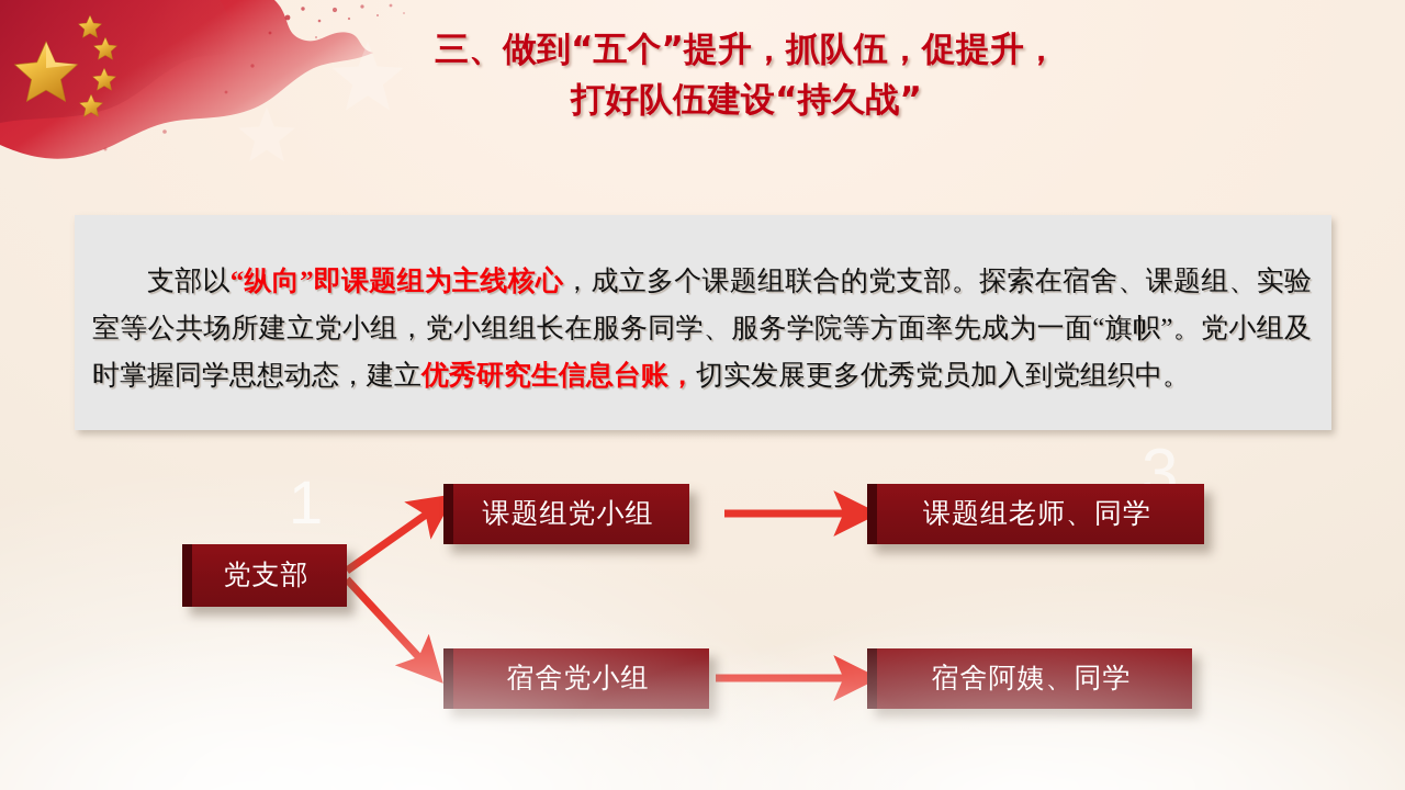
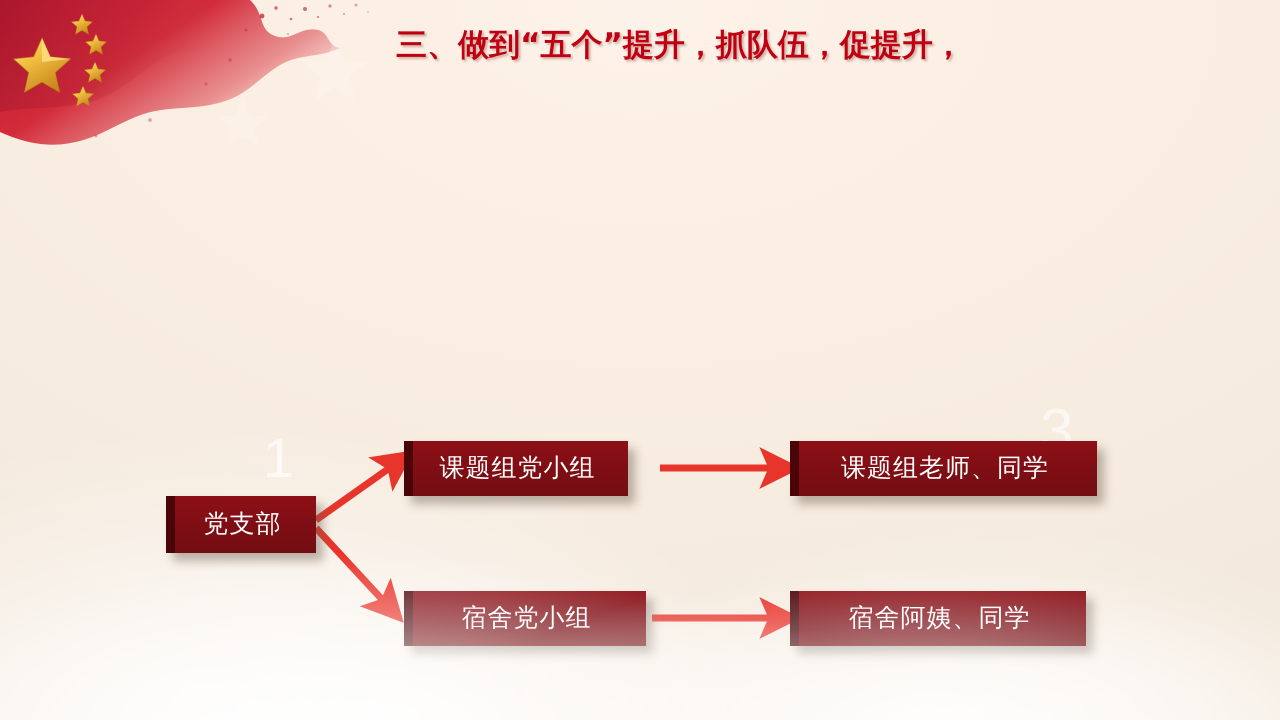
  三、做到“五个”提升，抓队伍，促提升，
- 打好队伍建设“持久战”
- 支部以“纵向”即课题组为主线核心，成立多个课题组联合的党支部。探索在宿舍、课题组、实验室等公共场所建立党小组，党小组组长在服务同学、服务学院等方面率先成为一面“旗帜”。党小组及时掌握同学思想动态，建立优秀研究生信息台账，切实发展更多优秀党员加入到党组织中。
